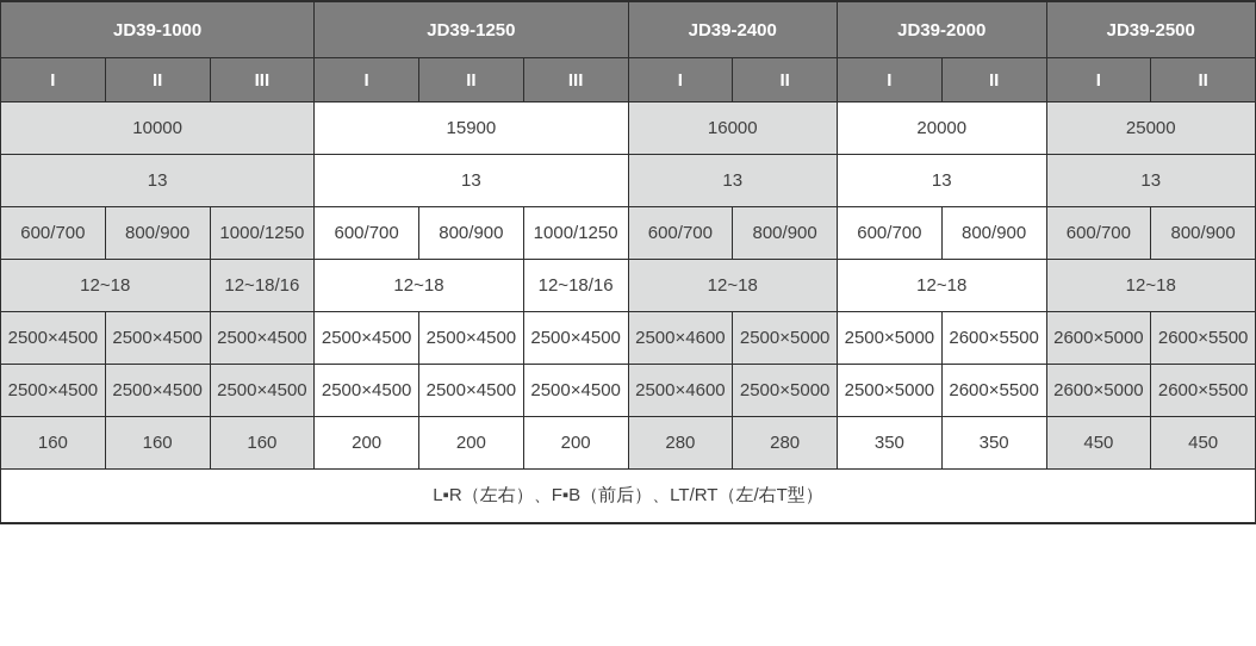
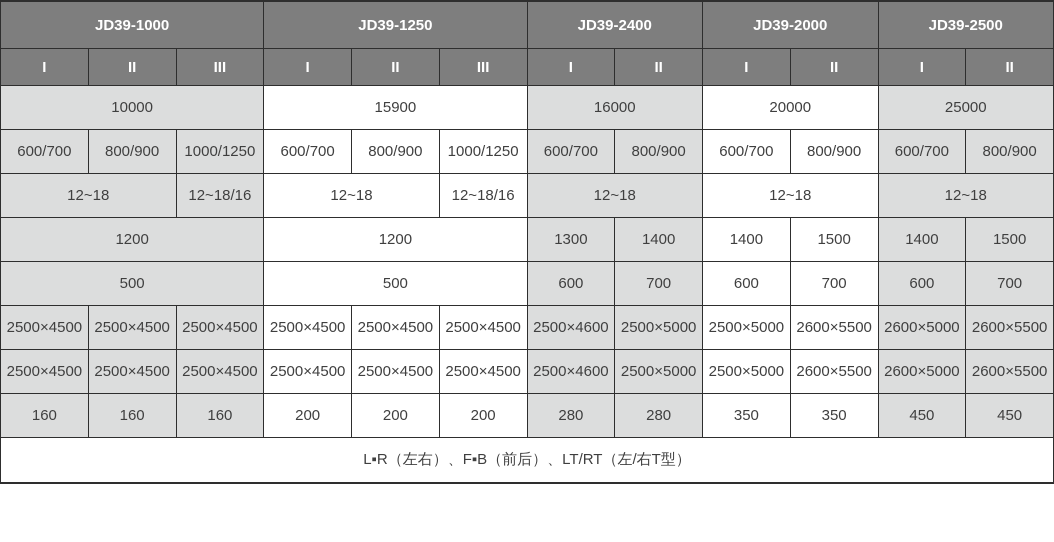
  JD39-1000	JD39-1250	JD39-2400	JD39-2000	JD39-2500
  I	II	III	I	II	III	I	II	I	II	I	II
  10000	15900	16000	20000	25000
- 13	13	13	13	13
  600/700	800/900	1000/1250	600/700	800/900	1000/1250	600/700	800/900	600/700	800/900	600/700	800/900
  12~18	12~18/16	12~18	12~18/16	12~18	12~18	12~18
+ 1200	1200	1300	1400	1400	1500	1400	1500
+ 500	500	600	700	600	700	600	700
  2500×4500	2500×4500	2500×4500	2500×4500	2500×4500	2500×4500	2500×4600	2500×5000	2500×5000	2600×5500	2600×5000	2600×5500
  2500×4500	2500×4500	2500×4500	2500×4500	2500×4500	2500×4500	2500×4600	2500×5000	2500×5000	2600×5500	2600×5000	2600×5500
  160	160	160	200	200	200	280	280	350	350	450	450
  L▪R（左右）、F▪B（前后）、LT/RT（左/右T型）
